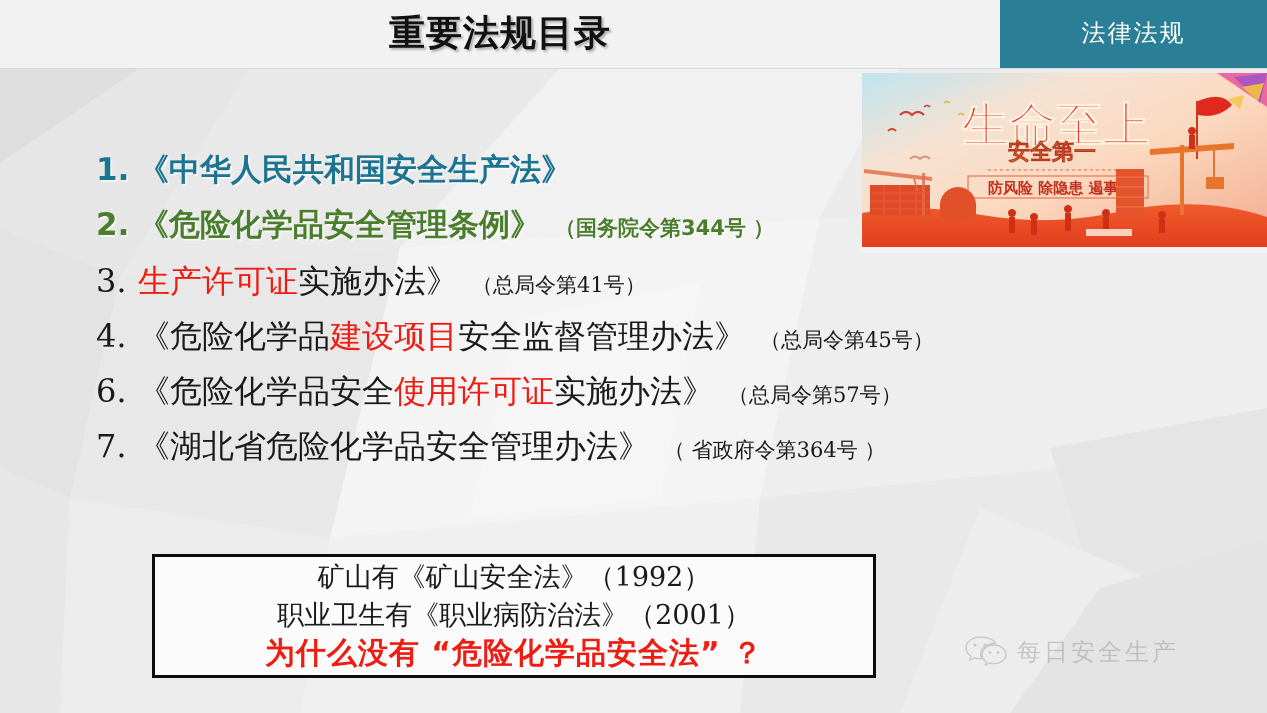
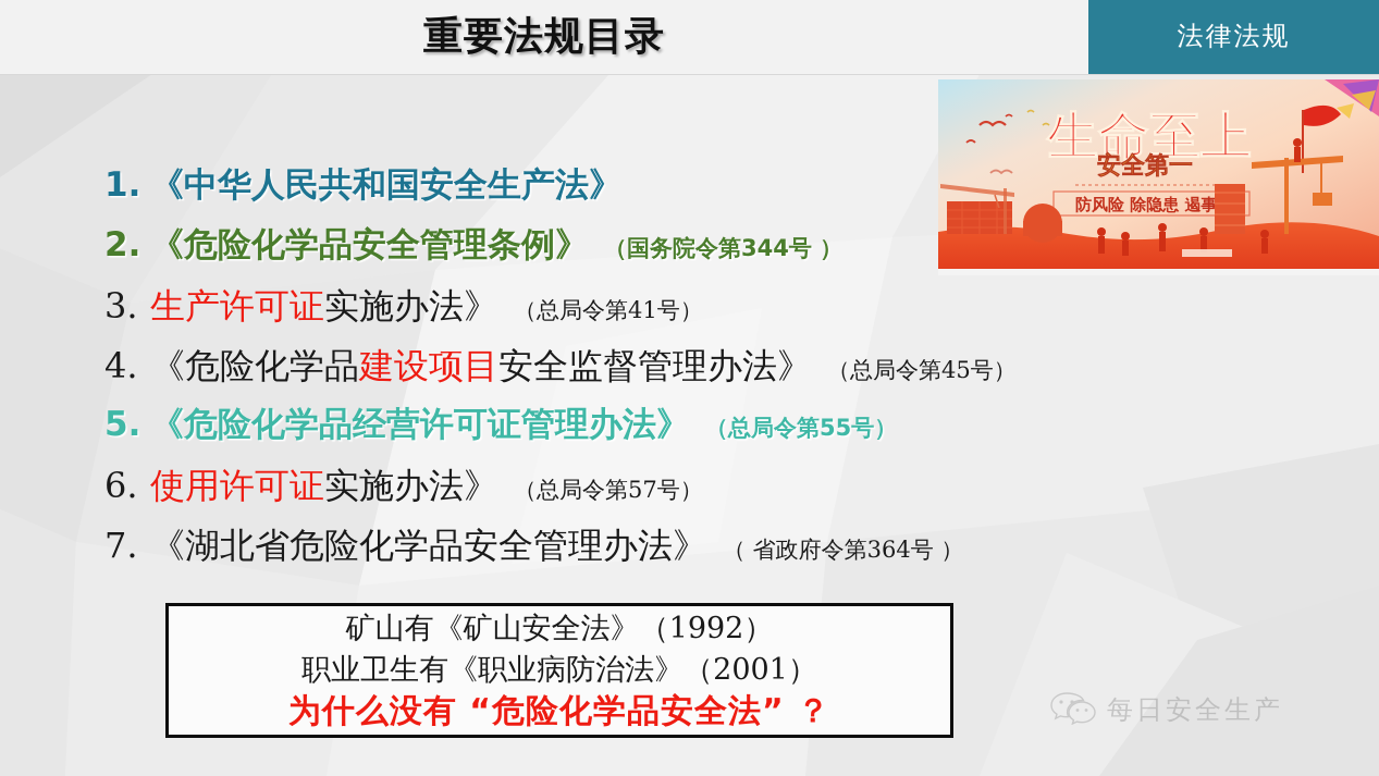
  重要法规目录
  法律法规
  生命至上
  安全第一
  防风险 除隐患 遏事
  1.
  《中华人民共和国安全生产法》
  2.
  《危险化学品安全管理条例》
  （国务院令第344号 ）
  3.
  生产许可证
  实施办法》
  （总局令第41号）
  4.
  《危险化学品
  建设项目
  安全监督管理办法》
  （总局令第45号）
+ 5.
+ 《危险化学品经营许可证管理办法》
+ （总局令第55号）
  6.
- 《危险化学品安全
  使用许可证
  实施办法》
  （总局令第57号）
  7.
  《湖北省危险化学品安全管理办法》
  （ 省政府令第364号 ）
  矿山有《矿山安全法》（1992）
  职业卫生有《职业病防治法》（2001）
  为什么没有 “危险化学品安全法” ？
  每日安全生产
